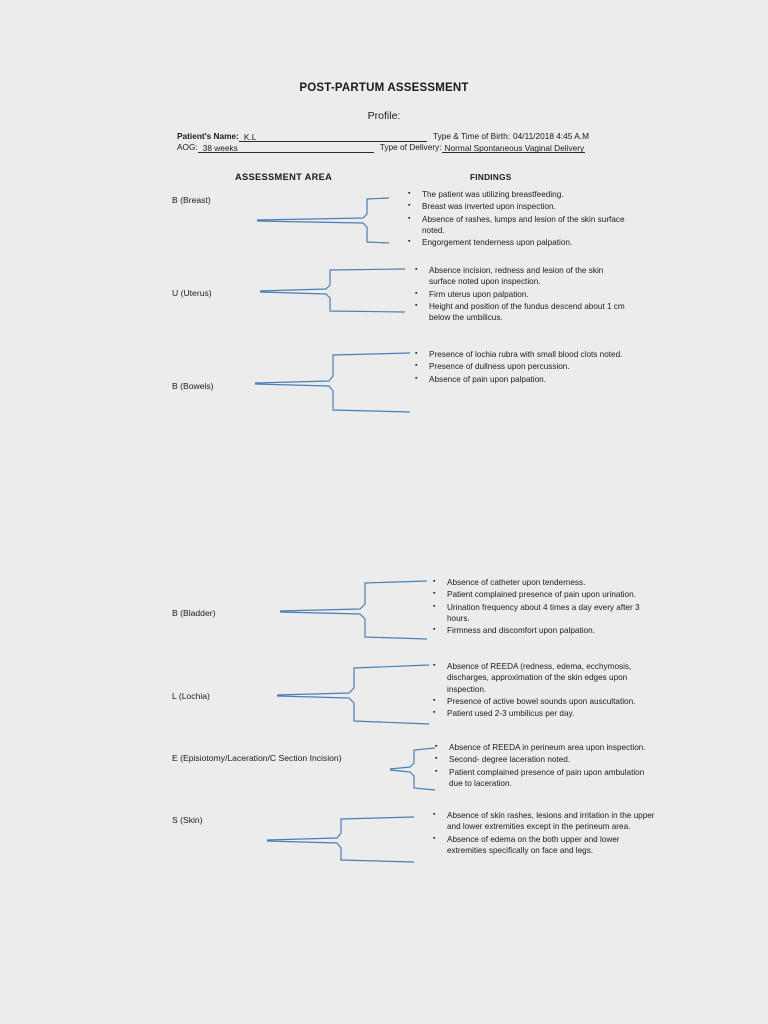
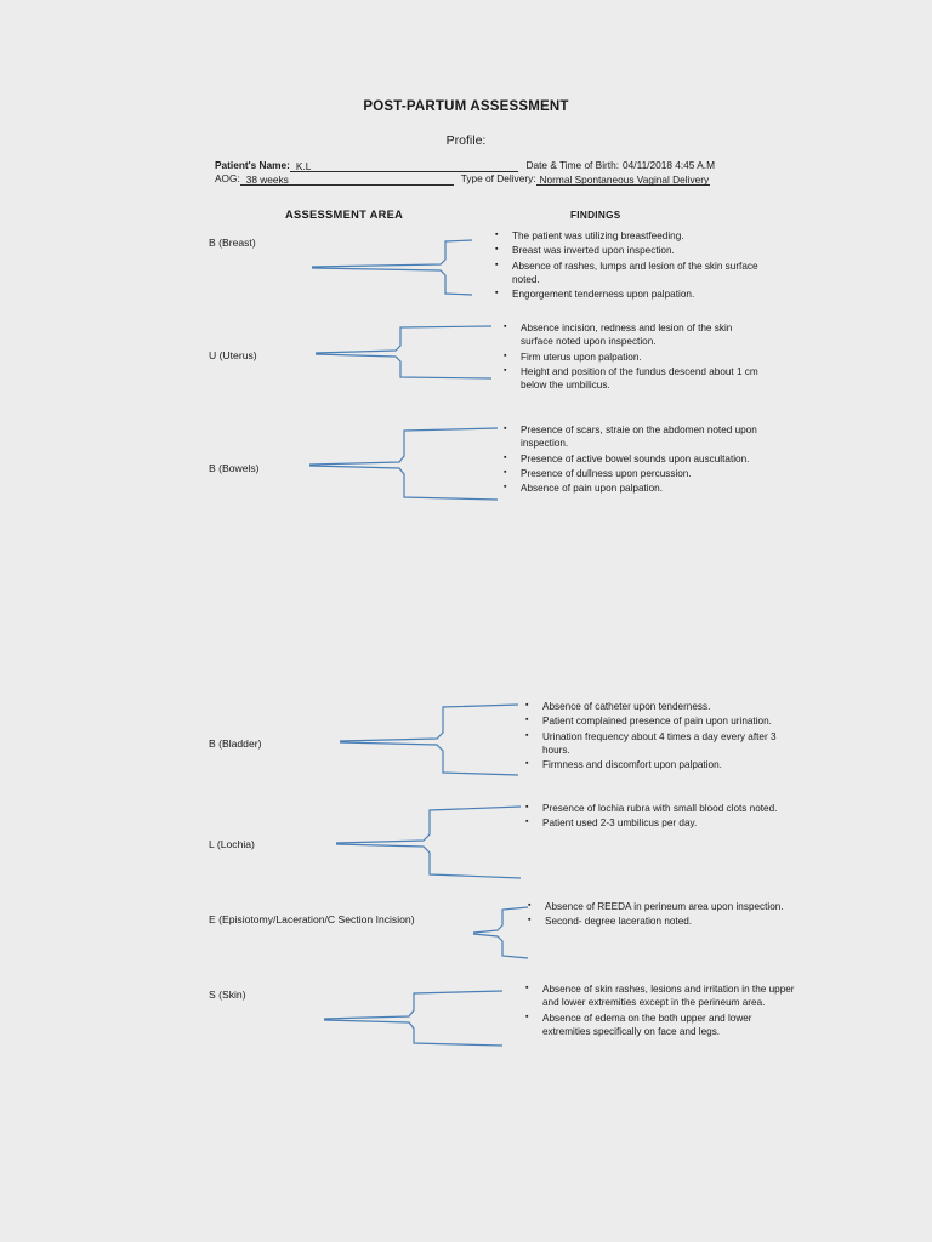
  POST-PARTUM ASSESSMENT
  Profile:
  Patient's Name:
  K.L
- Type & Time of Birth:
+ Date & Time of Birth:
  04/11/2018 4:45 A.M
  AOG:
  38 weeks
  Type of Delivery:
  Normal Spontaneous Vaginal Delivery
  ASSESSMENT AREA
  FINDINGS
  B (Breast)
  The patient was utilizing breastfeeding.
  Breast was inverted upon inspection.
  Absence of rashes, lumps and lesion of the skin surface noted.
  Engorgement tenderness upon palpation.
  U (Uterus)
  Absence incision, redness and lesion of the skin surface noted upon inspection.
  Firm uterus upon palpation.
  Height and position of the fundus descend about 1 cm below the umbilicus.
  B (Bowels)
+ Presence of scars, straie on the abdomen noted upon inspection.
- Presence of lochia rubra with small blood clots noted.
+ Presence of active bowel sounds upon auscultation.
  Presence of dullness upon percussion.
  Absence of pain upon palpation.
  B (Bladder)
  Absence of catheter upon tenderness.
  Patient complained presence of pain upon urination.
  Urination frequency about 4 times a day every after 3 hours.
  Firmness and discomfort upon palpation.
  L (Lochia)
- Absence of REEDA (redness, edema, ecchymosis, discharges, approximation of the skin edges upon inspection.
- Presence of active bowel sounds upon auscultation.
+ Presence of lochia rubra with small blood clots noted.
  Patient used 2-3 umbilicus per day.
  E (Episiotomy/Laceration/C Section Incision)
  Absence of REEDA in perineum area upon inspection.
  Second- degree laceration noted.
- Patient complained presence of pain upon ambulation due to laceration.
  S (Skin)
  Absence of skin rashes, lesions and irritation in the upper and lower extremities except in the perineum area.
  Absence of edema on the both upper and lower extremities specifically on face and legs.
